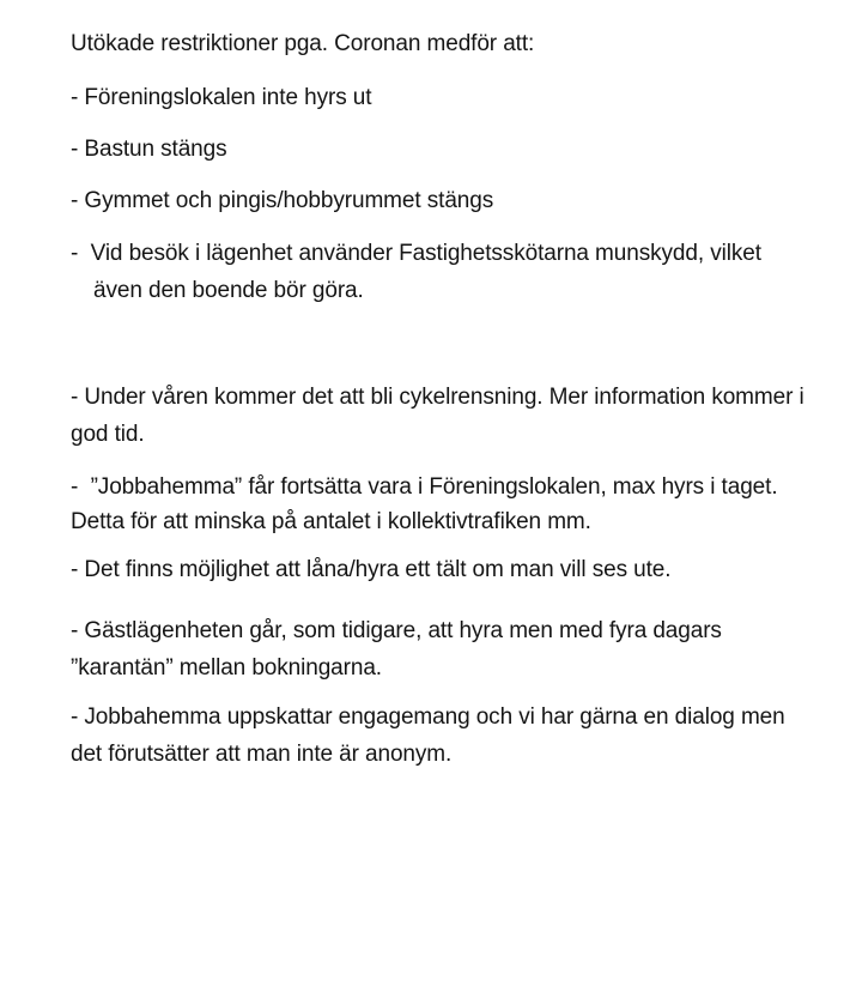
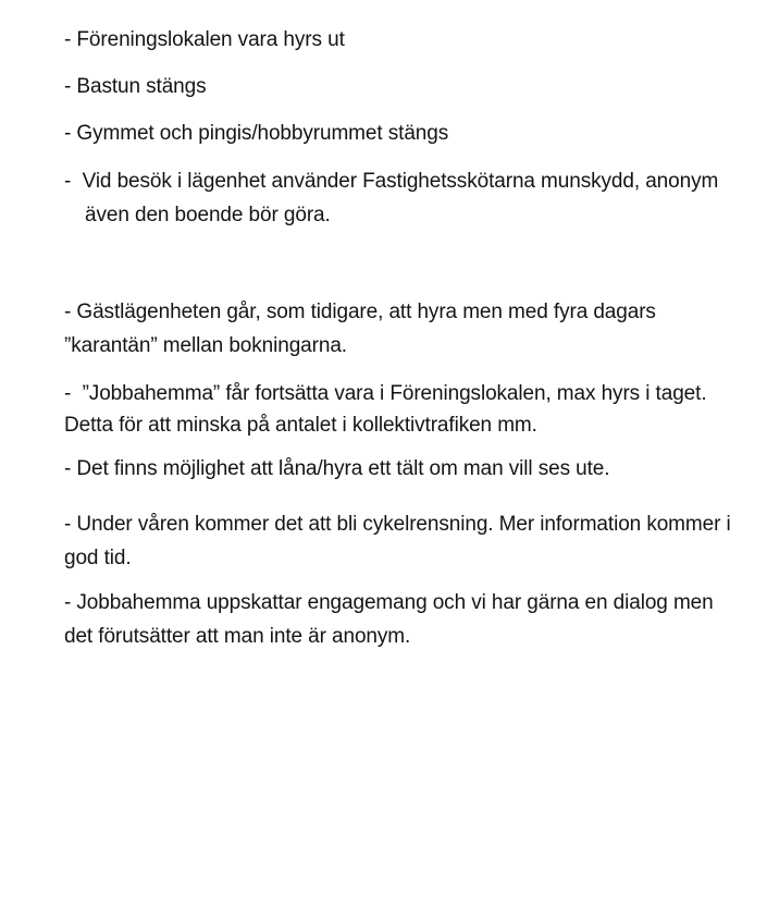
- Utökade restriktioner pga. Coronan medför att:
- - Föreningslokalen inte hyrs ut
+ - Föreningslokalen vara hyrs ut
  - Bastun stängs
  - Gymmet och pingis/hobbyrummet stängs
- - Vid besök i lägenhet använder Fastighetsskötarna munskydd, vilket även den boende bör göra.
+ - Vid besök i lägenhet använder Fastighetsskötarna munskydd, anonym även den boende bör göra.
- - Under våren kommer det att bli cykelrensning. Mer information kommer i god tid.
+ - Gästlägenheten går, som tidigare, att hyra men med fyra dagars ”karantän” mellan bokningarna.
  - ”Jobbahemma” får fortsätta vara i Föreningslokalen, max hyrs i taget. Detta för att minska på antalet i kollektivtrafiken mm.
  - Det finns möjlighet att låna/hyra ett tält om man vill ses ute.
- - Gästlägenheten går, som tidigare, att hyra men med fyra dagars ”karantän” mellan bokningarna.
+ - Under våren kommer det att bli cykelrensning. Mer information kommer i god tid.
  - Jobbahemma uppskattar engagemang och vi har gärna en dialog men det förutsätter att man inte är anonym.
